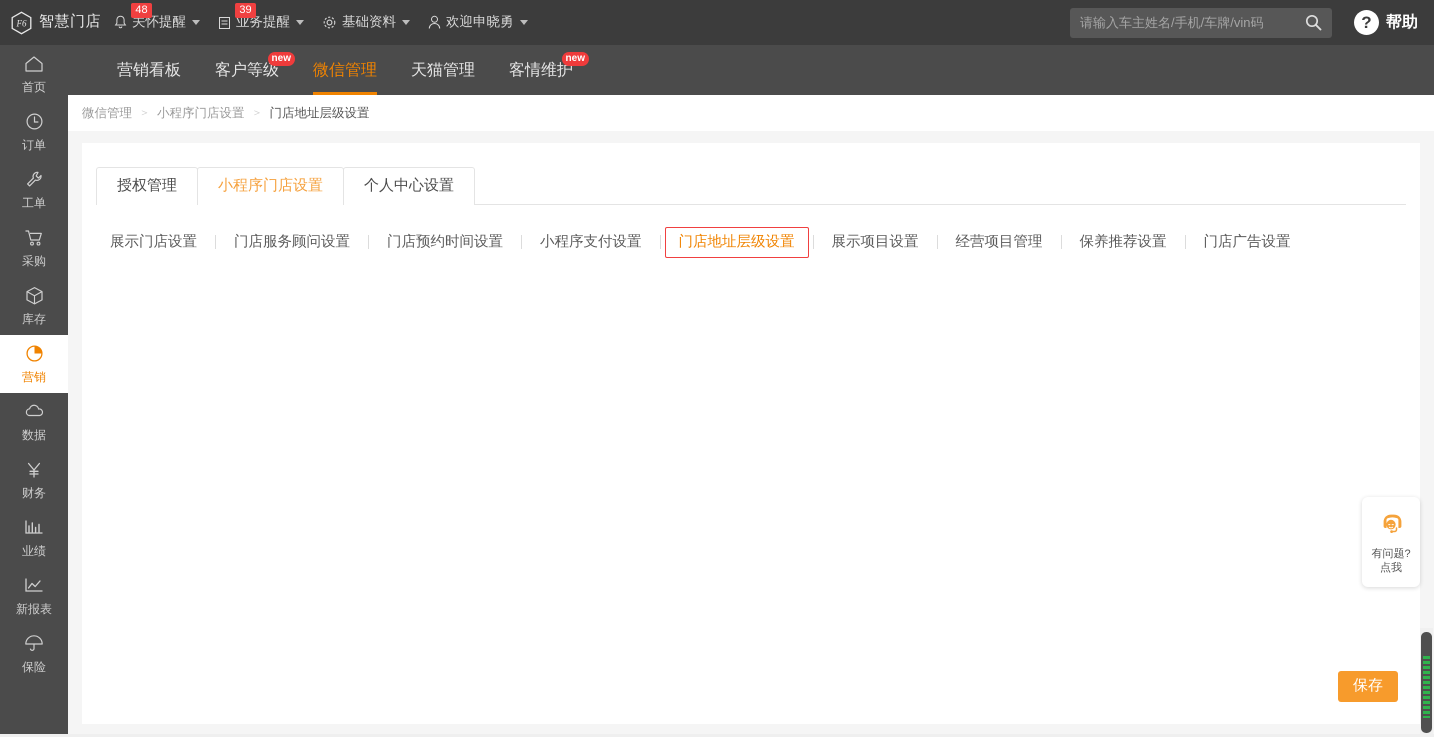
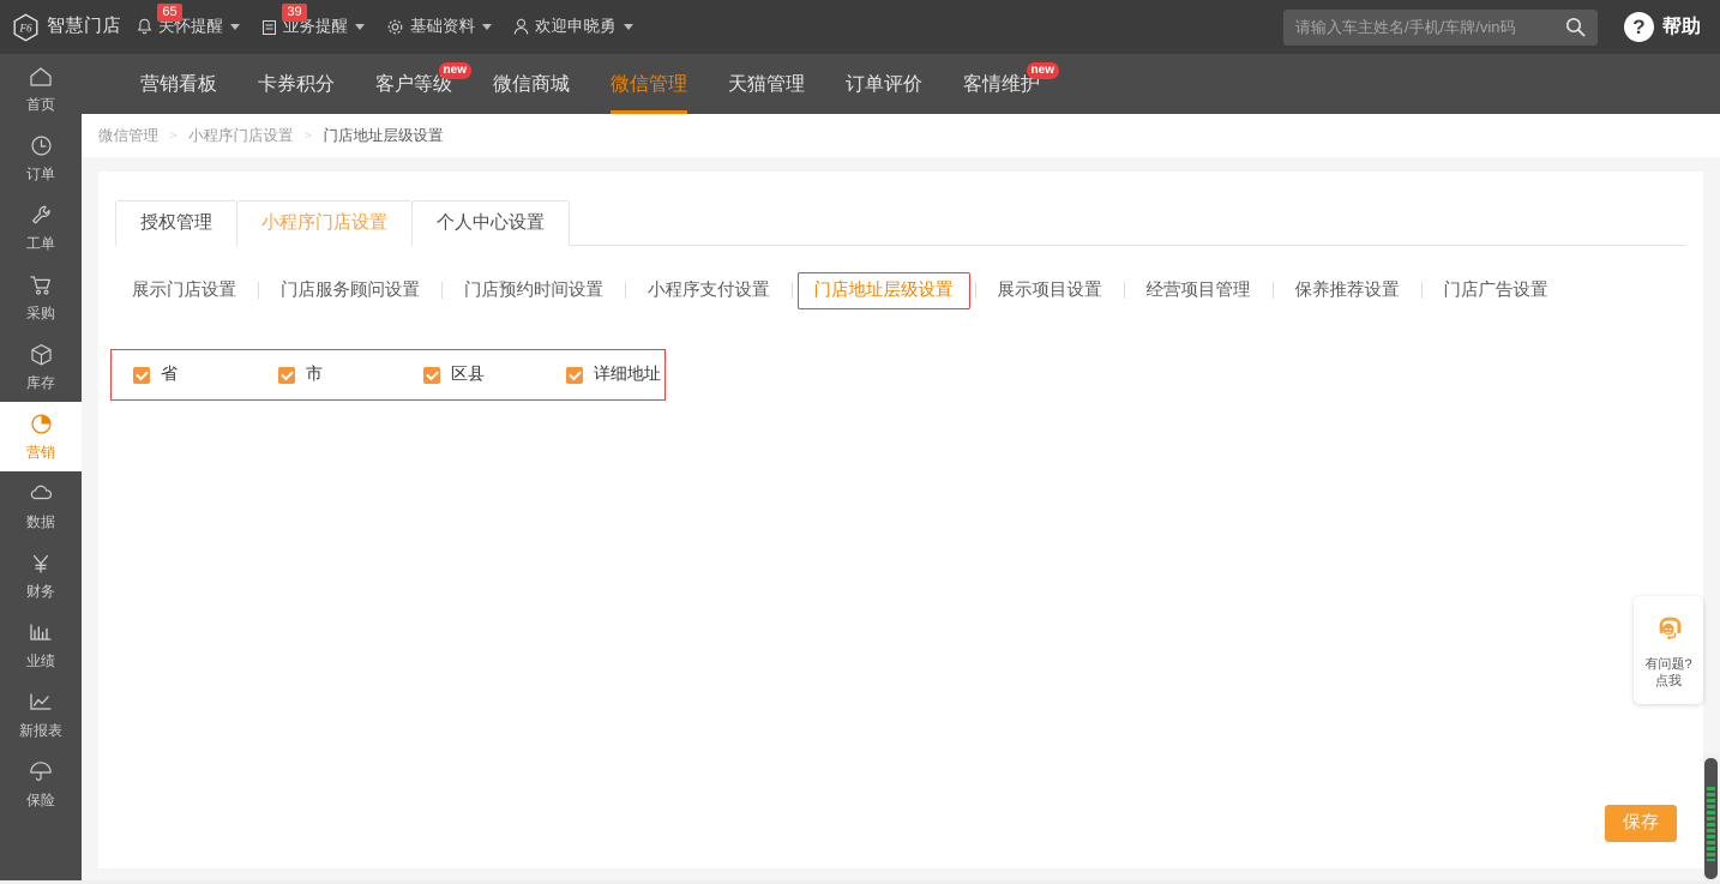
  F6
  智慧门店
  关怀提醒
- 48
+ 65
  业务提醒
  39
  基础资料
  欢迎申晓勇
  请输入车主姓名/手机/车牌/vin码
  ?
  帮助
  首页
  订单
  工单
  采购
  库存
  营销
  数据
  财务
  业绩
  新报表
  保险
  营销看板
+ 卡券积分
  客户等级
  new
+ 微信商城
  微信管理
  天猫管理
+ 订单评价
  客情维护
  new
  微信管理
  ＞
  小程序门店设置
  ＞
  门店地址层级设置
  授权管理
  小程序门店设置
  个人中心设置
  展示门店设置
  门店服务顾问设置
  门店预约时间设置
  小程序支付设置
  门店地址层级设置
  展示项目设置
  经营项目管理
  保养推荐设置
  门店广告设置
+ 省
+ 市
+ 区县
+ 详细地址
  保存
  有问题?
  点我
